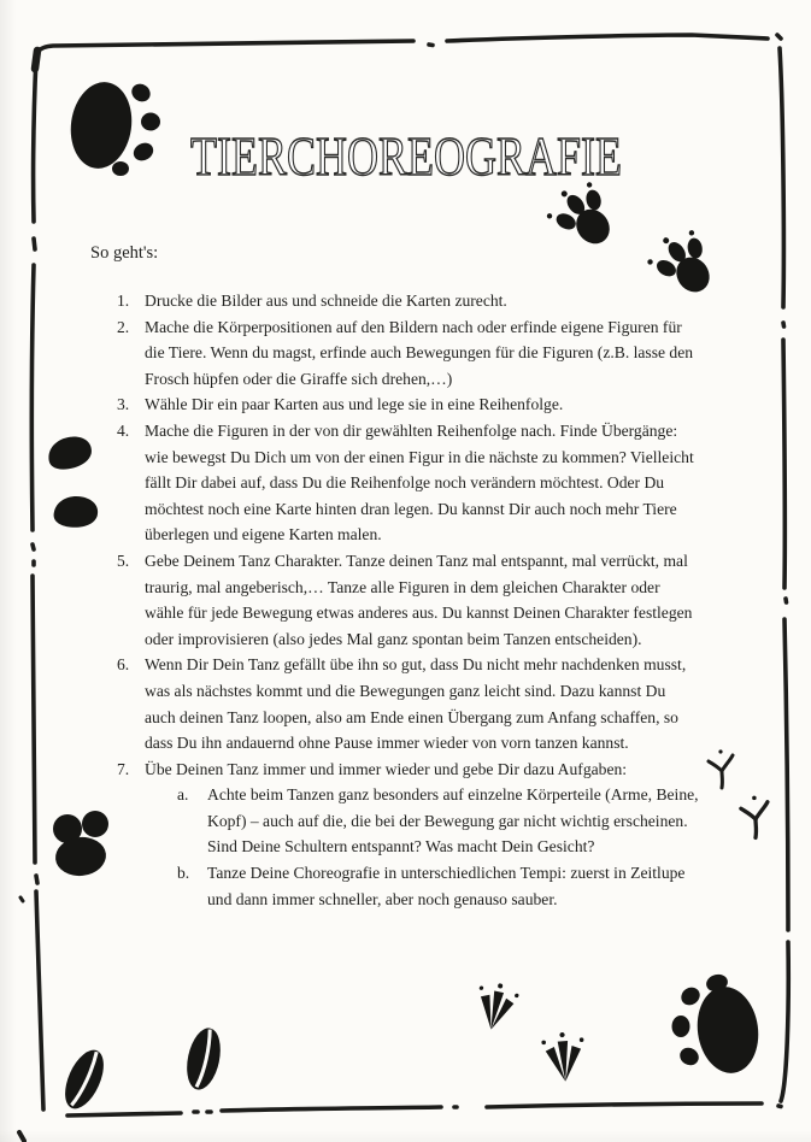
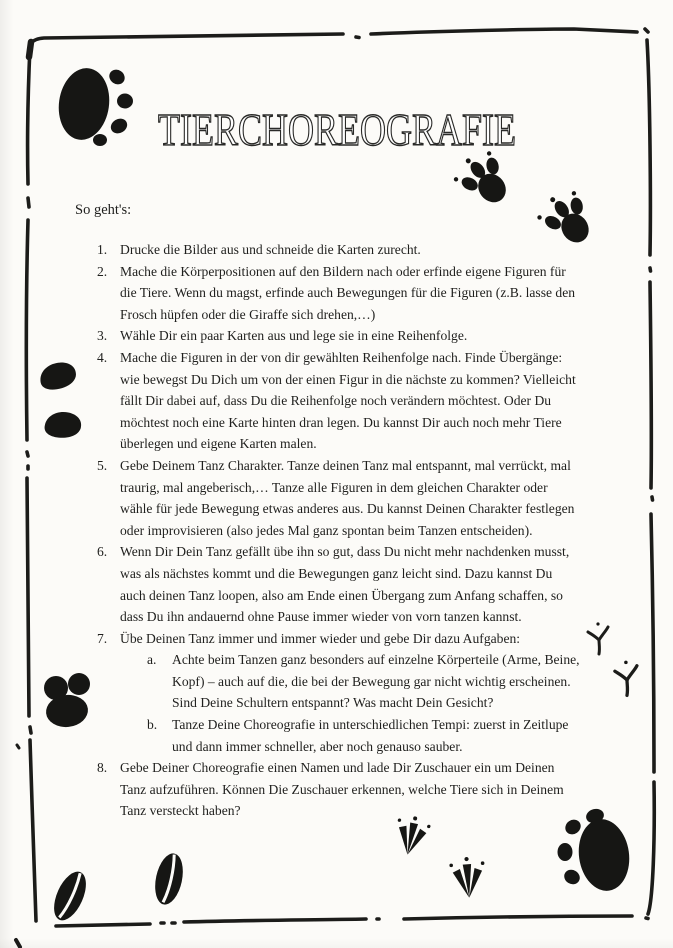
  TIERCHOREOGRAFIE
  So geht's:
  1.
  Drucke die Bilder aus und schneide die Karten zurecht.
  2.
  Mache die Körperpositionen auf den Bildern nach oder erfinde eigene Figuren für die Tiere. Wenn du magst, erfinde auch Bewegungen für die Figuren (z.B. lasse den Frosch hüpfen oder die Giraffe sich drehen,…)
  3.
  Wähle Dir ein paar Karten aus und lege sie in eine Reihenfolge.
  4.
  Mache die Figuren in der von dir gewählten Reihenfolge nach. Finde Übergänge: wie bewegst Du Dich um von der einen Figur in die nächste zu kommen? Vielleicht fällt Dir dabei auf, dass Du die Reihenfolge noch verändern möchtest. Oder Du möchtest noch eine Karte hinten dran legen. Du kannst Dir auch noch mehr Tiere überlegen und eigene Karten malen.
  5.
  Gebe Deinem Tanz Charakter. Tanze deinen Tanz mal entspannt, mal verrückt, mal traurig, mal angeberisch,… Tanze alle Figuren in dem gleichen Charakter oder wähle für jede Bewegung etwas anderes aus. Du kannst Deinen Charakter festlegen oder improvisieren (also jedes Mal ganz spontan beim Tanzen entscheiden).
  6.
  Wenn Dir Dein Tanz gefällt übe ihn so gut, dass Du nicht mehr nachdenken musst, was als nächstes kommt und die Bewegungen ganz leicht sind. Dazu kannst Du auch deinen Tanz loopen, also am Ende einen Übergang zum Anfang schaffen, so dass Du ihn andauernd ohne Pause immer wieder von vorn tanzen kannst.
  7.
  Übe Deinen Tanz immer und immer wieder und gebe Dir dazu Aufgaben:
  a.
  Achte beim Tanzen ganz besonders auf einzelne Körperteile (Arme, Beine, Kopf) – auch auf die, die bei der Bewegung gar nicht wichtig erscheinen. Sind Deine Schultern entspannt? Was macht Dein Gesicht?
  b.
  Tanze Deine Choreografie in unterschiedlichen Tempi: zuerst in Zeitlupe und dann immer schneller, aber noch genauso sauber.
+ 8.
+ Gebe Deiner Choreografie einen Namen und lade Dir Zuschauer ein um Deinen Tanz aufzuführen. Können Die Zuschauer erkennen, welche Tiere sich in Deinem Tanz versteckt haben?
